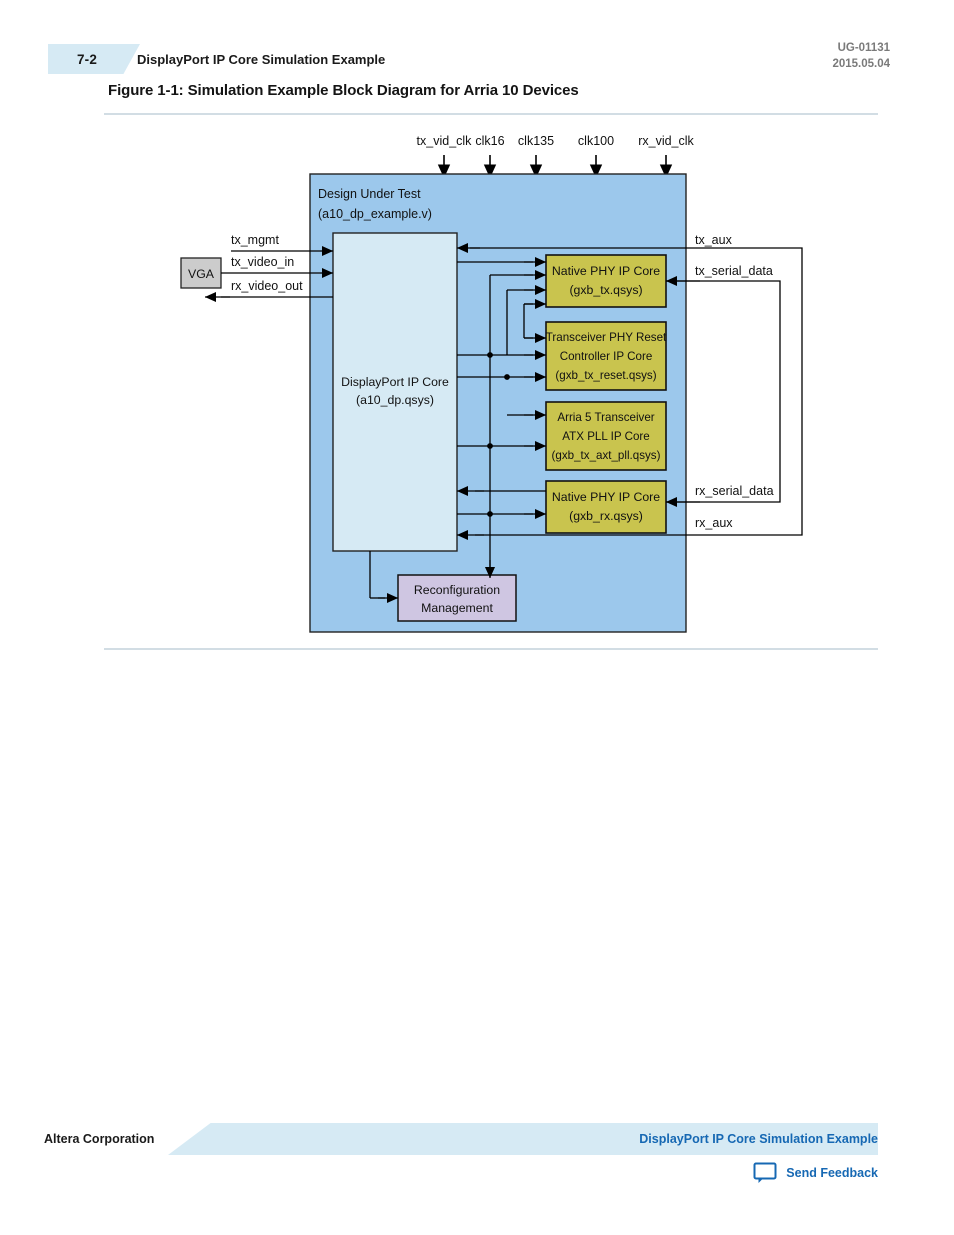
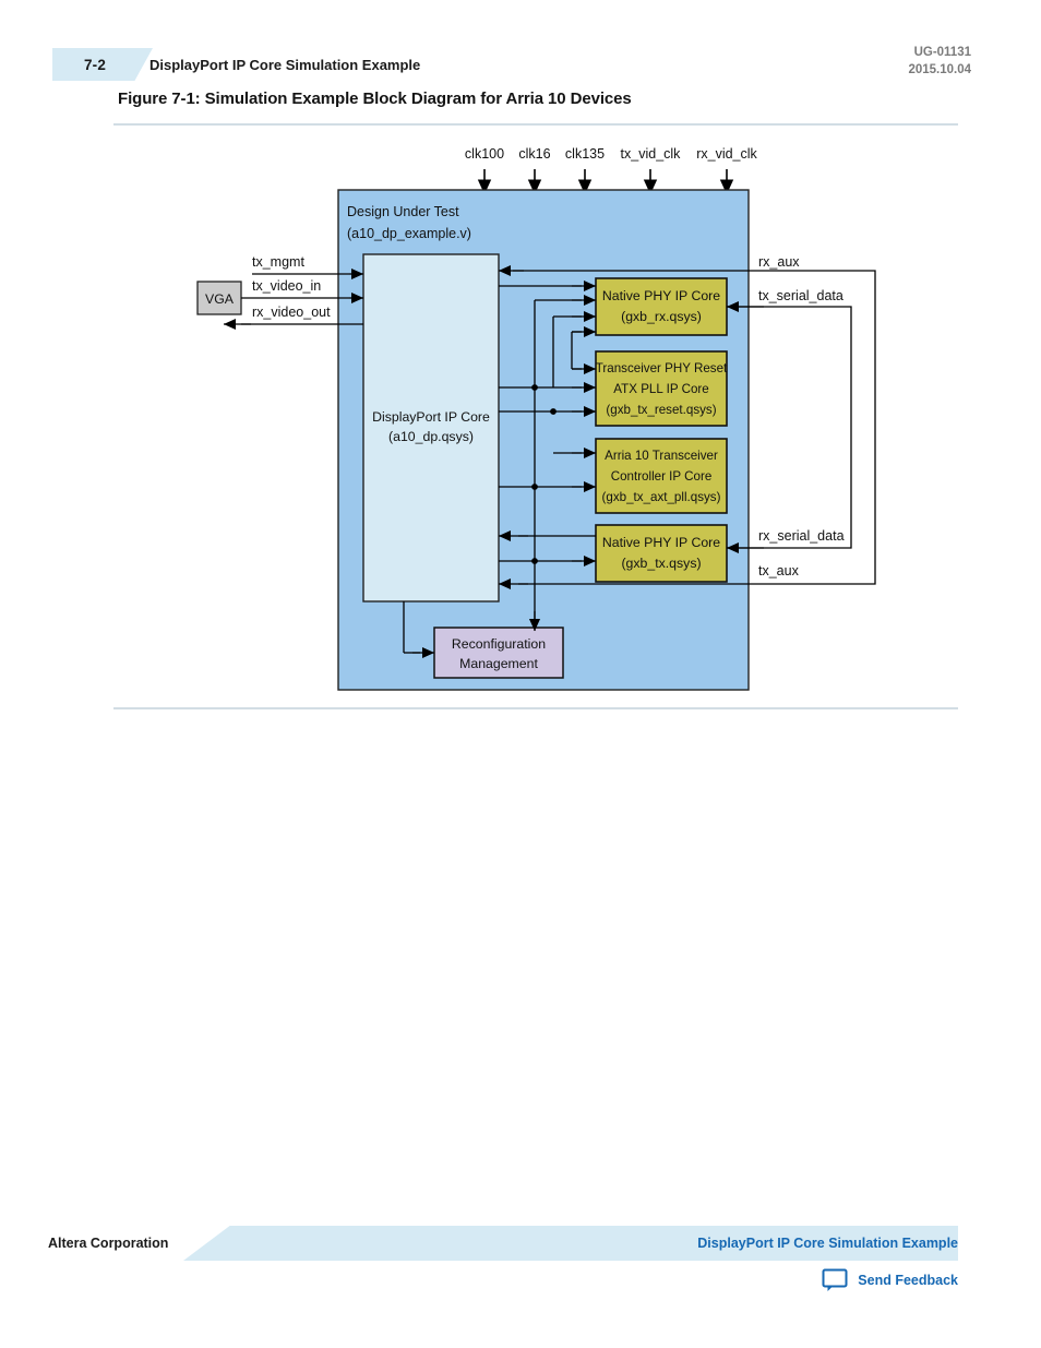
  7-2
  DisplayPort IP Core Simulation Example
  UG-01131
- 2015.05.04
+ 2015.10.04
- Figure 1-1: Simulation Example Block Diagram for Arria 10 Devices
+ Figure 7-1: Simulation Example Block Diagram for Arria 10 Devices
- tx_vid_clk
+ clk100
  clk16
  clk135
- clk100
+ tx_vid_clk
  rx_vid_clk
  Design Under Test
  (a10_dp_example.v)
  VGA
  DisplayPort IP Core
  (a10_dp.qsys)
  tx_mgmt
  tx_video_in
  rx_video_out
  Native PHY IP Core
- (gxb_tx.qsys)
+ (gxb_rx.qsys)
  Transceiver PHY Reset
- Controller IP Core
+ ATX PLL IP Core
  (gxb_tx_reset.qsys)
- Arria 5 Transceiver
+ Arria 10 Transceiver
- ATX PLL IP Core
+ Controller IP Core
  (gxb_tx_axt_pll.qsys)
  Native PHY IP Core
- (gxb_rx.qsys)
+ (gxb_tx.qsys)
  Reconfiguration
  Management
- tx_aux
+ rx_aux
  tx_serial_data
  rx_serial_data
- rx_aux
+ tx_aux
  Altera Corporation
  DisplayPort IP Core Simulation Example
  Send Feedback
